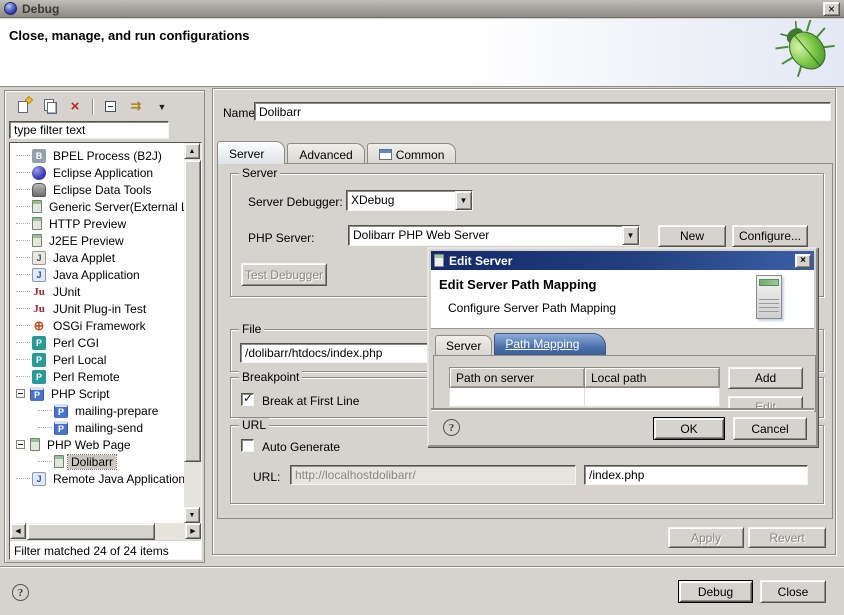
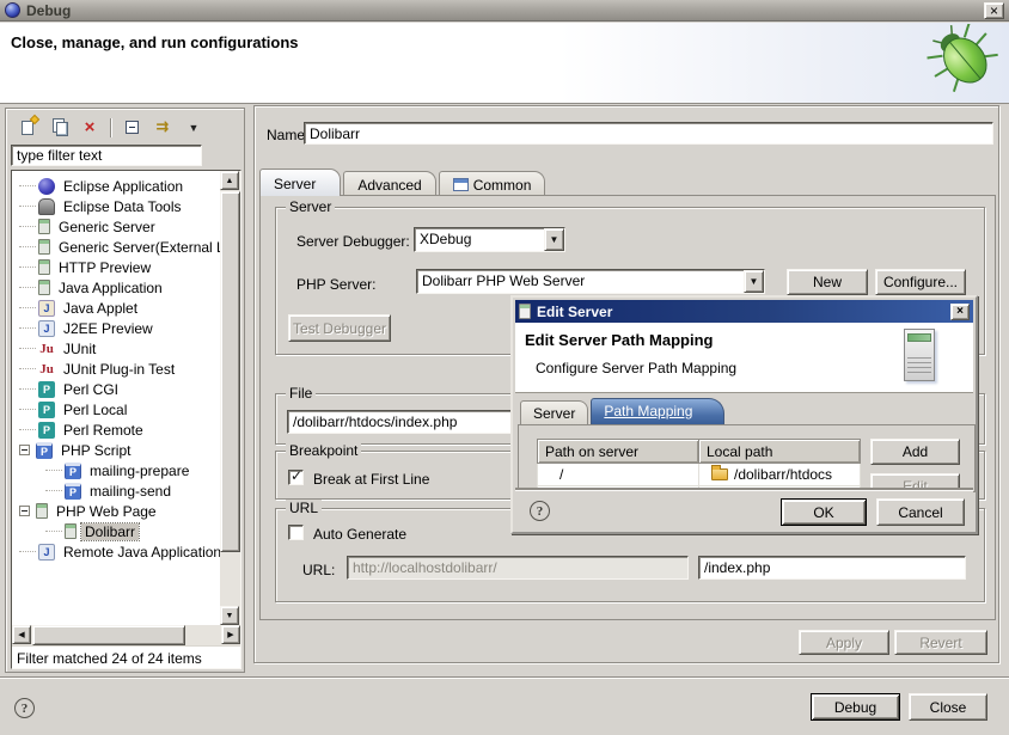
  Debug
  ×
  Close, manage, and run configurations
  ×
  ⇉
  ▼
  type filter text
- B
- BPEL Process (B2J)
  Eclipse Application
  Eclipse Data Tools
+ Generic Server
  Generic Server(External
  HTTP Preview
- J2EE Preview
+ Java Application
  J
  Java Applet
  J
- Java Application
+ J2EE Preview
  Ju
  JUnit
  Ju
  JUnit Plug-in Test
- ⊕
- OSGi Framework
  P
  Perl CGI
  P
  Perl Local
  P
  Perl Remote
  P
  PHP Script
  P
  mailing-prepare
  P
  mailing-send
  PHP Web Page
  Dolibarr
  J
  Remote Java Application
  Filter matched 24 of 24 items
  Name
  Dolibarr
  Server
  Advanced
  Common
  Server
  Server Debugger:
  XDebug
  ▼
  PHP Server:
  Dolibarr PHP Web Server
  ▼
  New
  Configure...
  Test Debugger
  File
  /dolibarr/htdocs/index.php
  Breakpoint
  Break at First Line
  URL
  Auto Generate
  URL:
  http://localhostdolibarr/
  /index.php
  Apply
  Revert
  Edit Server
  ×
  Edit Server Path Mapping
  Configure Server Path Mapping
  Server
  Path Mapping
  Path on server	Local path
+ /	/dolibarr/htdocs
  Add
  Edit
  ?
  OK
  Cancel
  ?
  Debug
  Close
